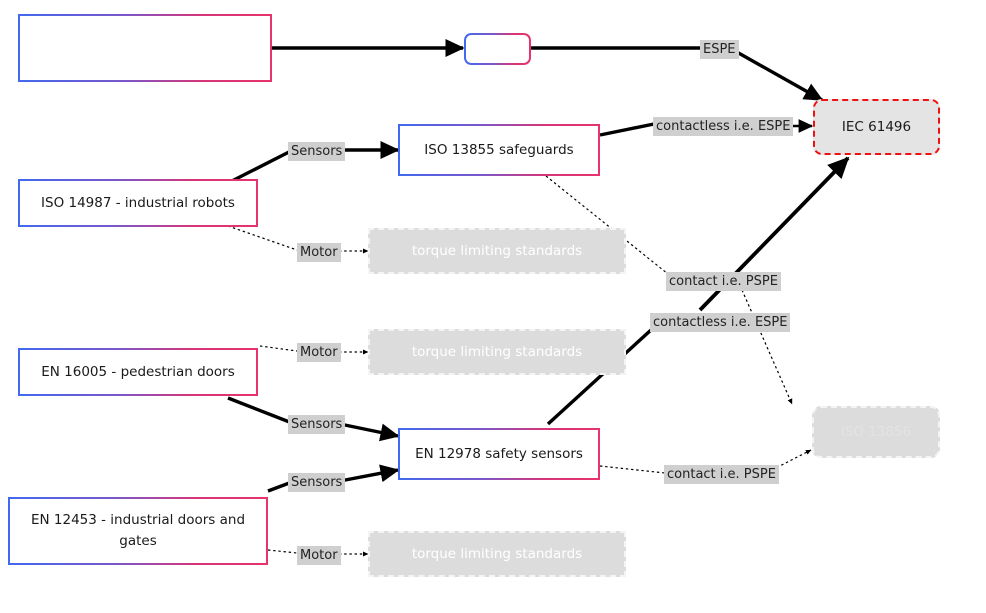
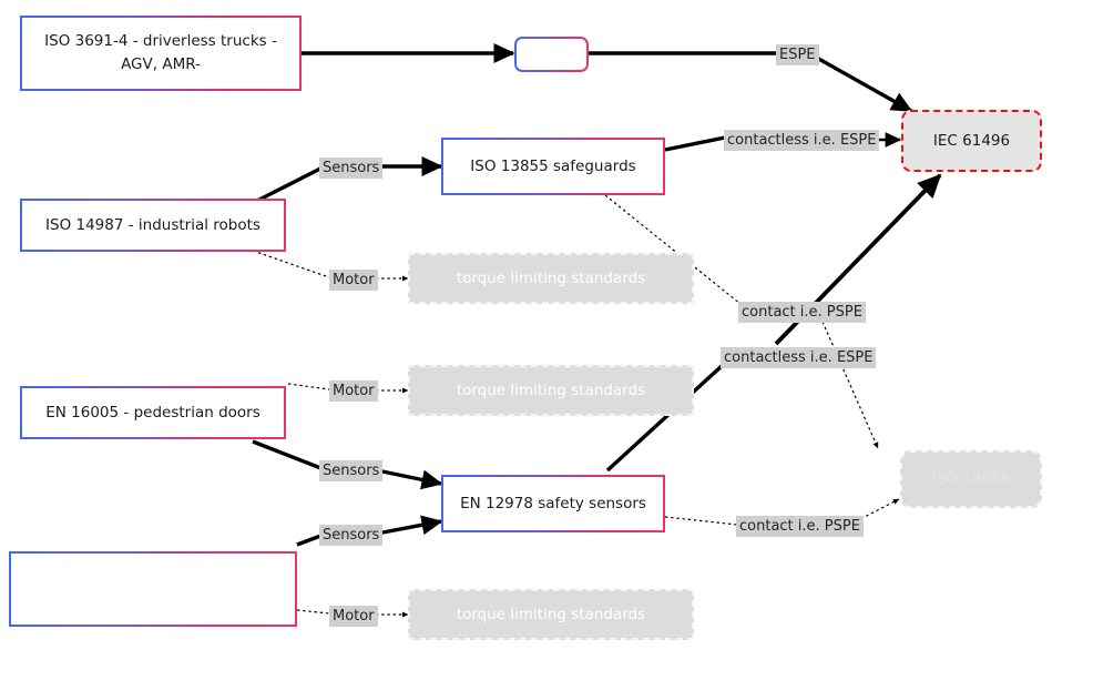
+ ISO 3691-4 - driverless trucks - AGV, AMR-
  ISO 14987 - industrial robots
  EN 16005 - pedestrian doors
- EN 12453 - industrial doors and gates
  ISO 13855 safeguards
  EN 12978 safety sensors
  IEC 61496
  torque limiting standards
  torque limiting standards
  torque limiting standards
  ESPE
  contactless i.e. ESPE
  Sensors
  Motor
  contact i.e. PSPE
  contactless i.e. ESPE
  Motor
  Sensors
  Sensors
  Motor
  contact i.e. PSPE
